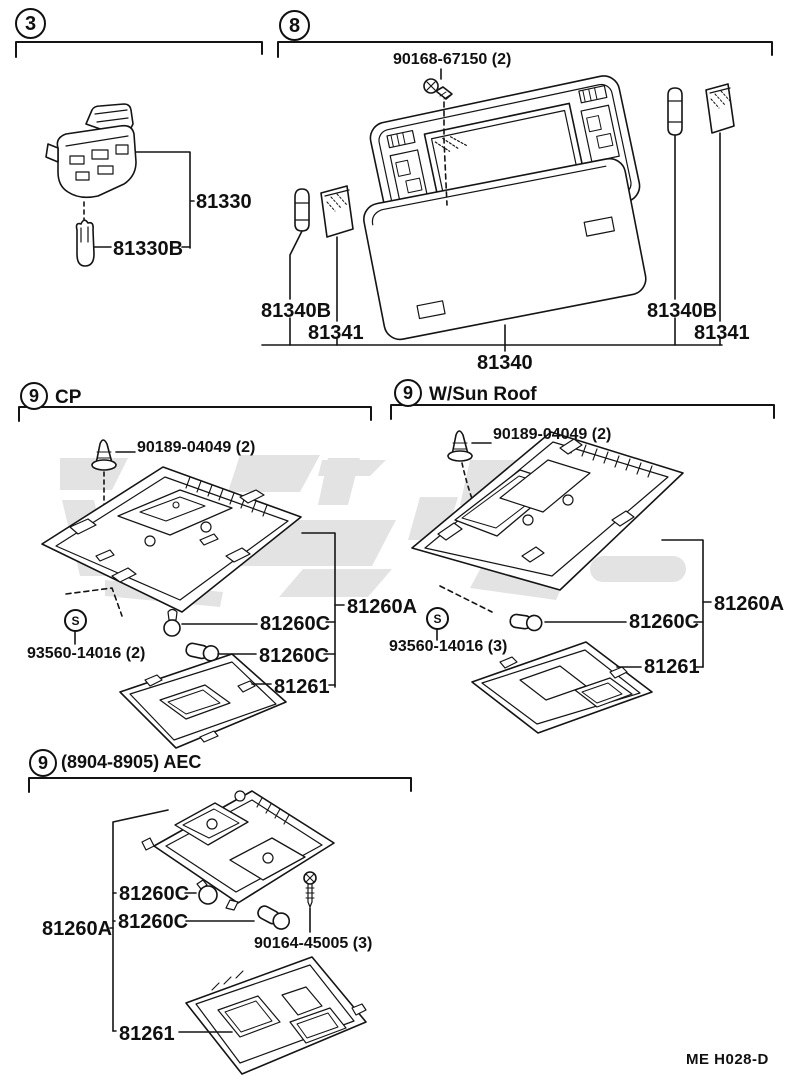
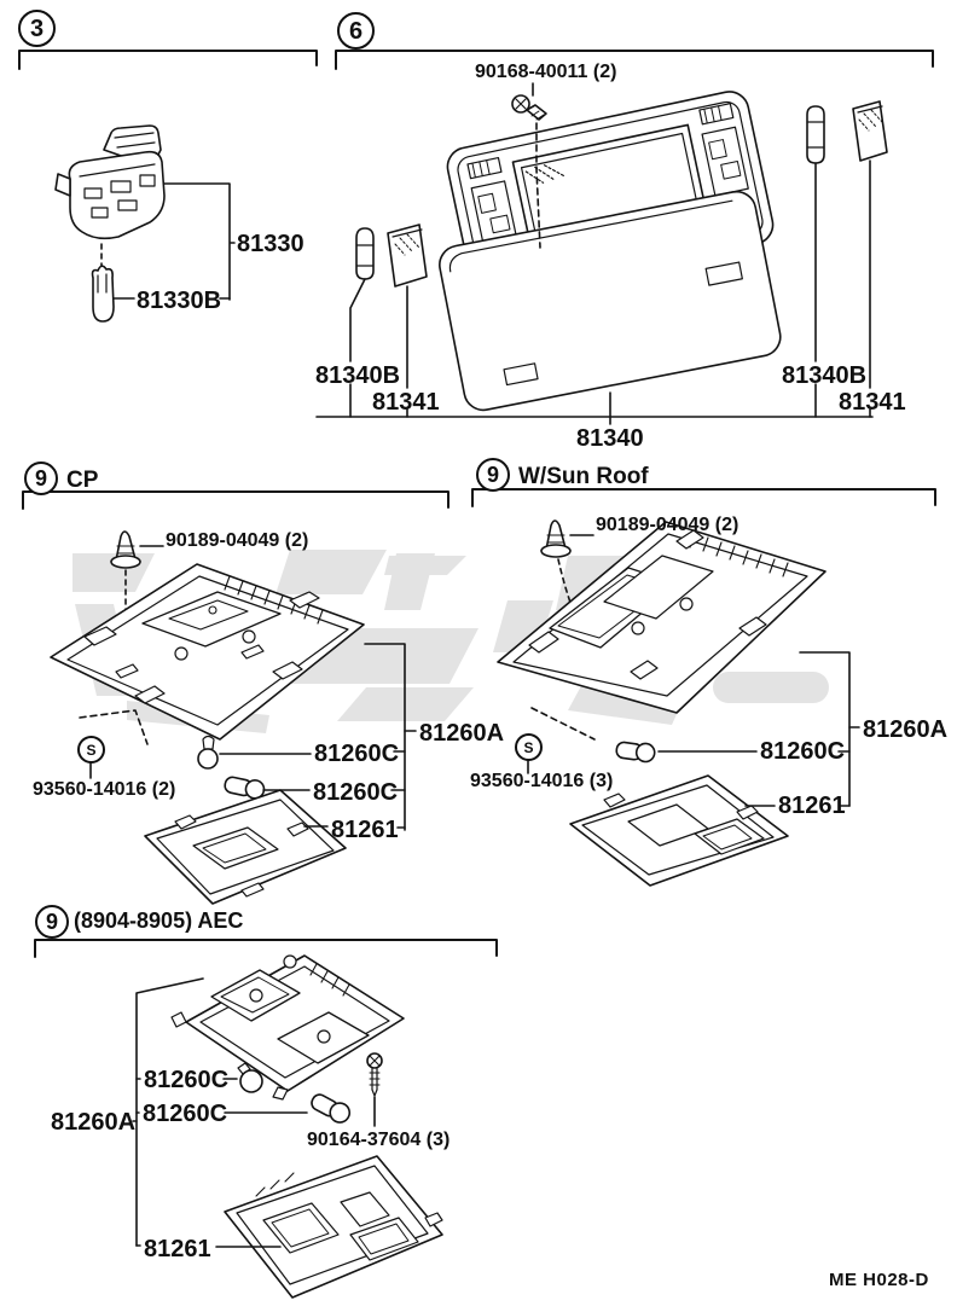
  3
- 8
+ 6
  9
  9
  9
  CP
  W/Sun Roof
  (8904-8905) AEC
  81330
  81330B
- 90168-67150 (2)
+ 90168-40011 (2)
  81340B
  81341
  81340B
  81341
  81340
  90189-04049 (2)
  S
  93560-14016 (2)
  81260A
  81260C
  81260C
  81261
  90189-04049 (2)
  S
  93560-14016 (3)
  81260A
  81260C
  81261
  81260C
  81260C
  81260A
- 90164-45005 (3)
+ 90164-37604 (3)
  81261
  ME H028-D
